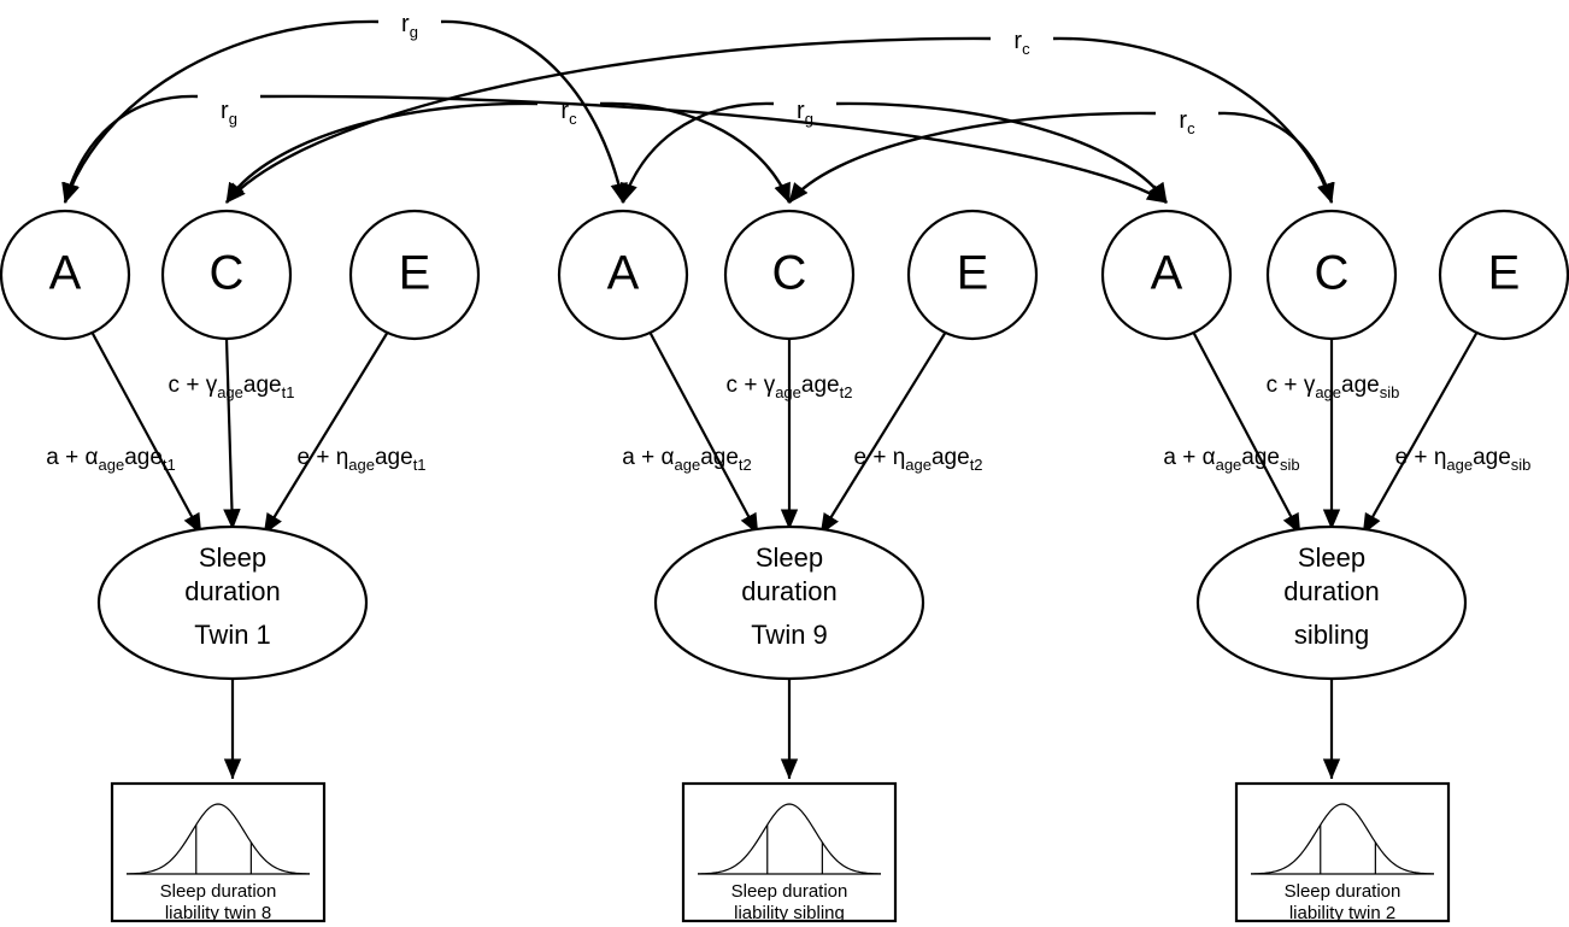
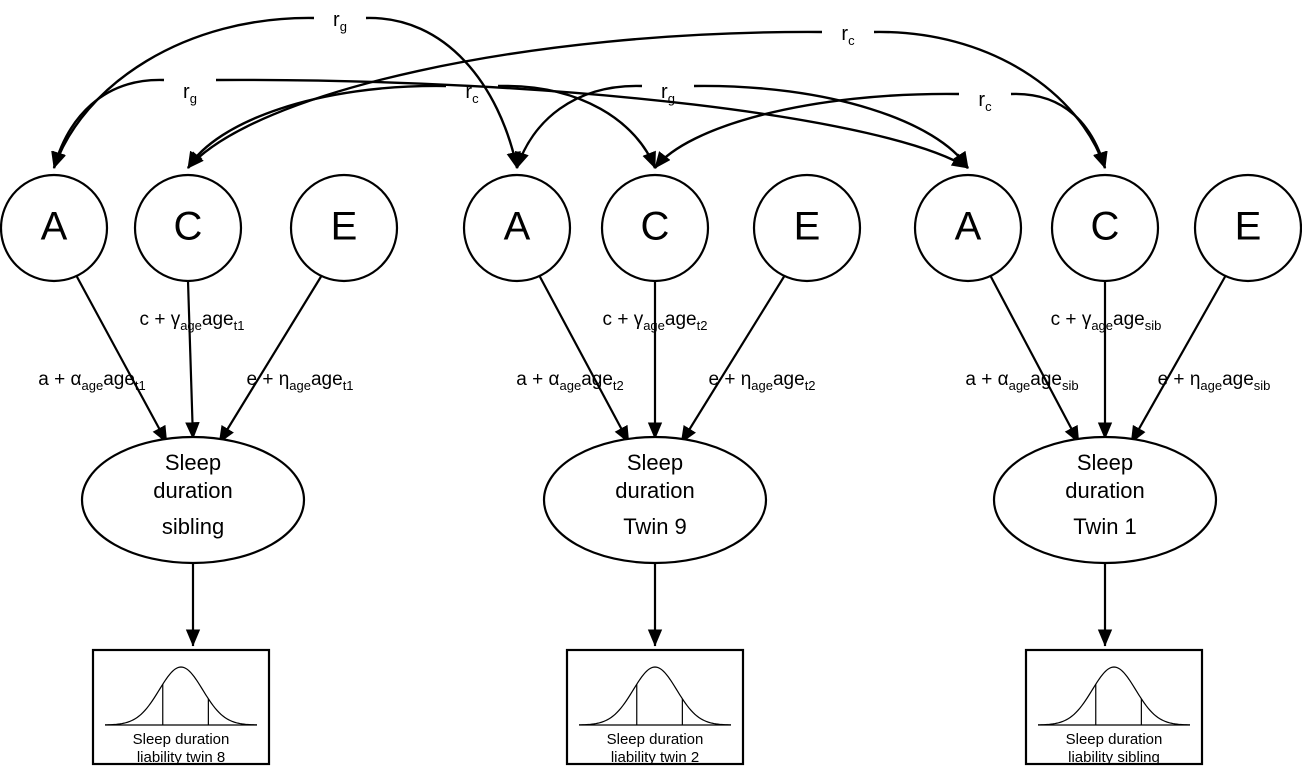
  A
  C
  E
  A
  C
  E
  A
  C
  E
  Sleep
  duration
- Twin 1
+ sibling
  Sleep
  duration
  Twin 9
  Sleep
  duration
- sibling
+ Twin 1
  Sleep duration
  liability twin 8
  Sleep duration
- liability sibling
+ liability twin 2
  Sleep duration
- liability twin 2
+ liability sibling
  rg
  rc
  rg
  rc
  rg
  rc
  a + αageaget1
  c + γageaget1
  e + ηageaget1
  a + αageaget2
  c + γageaget2
  e + ηageaget2
  a + αageagesib
  c + γageagesib
  e + ηageagesib
